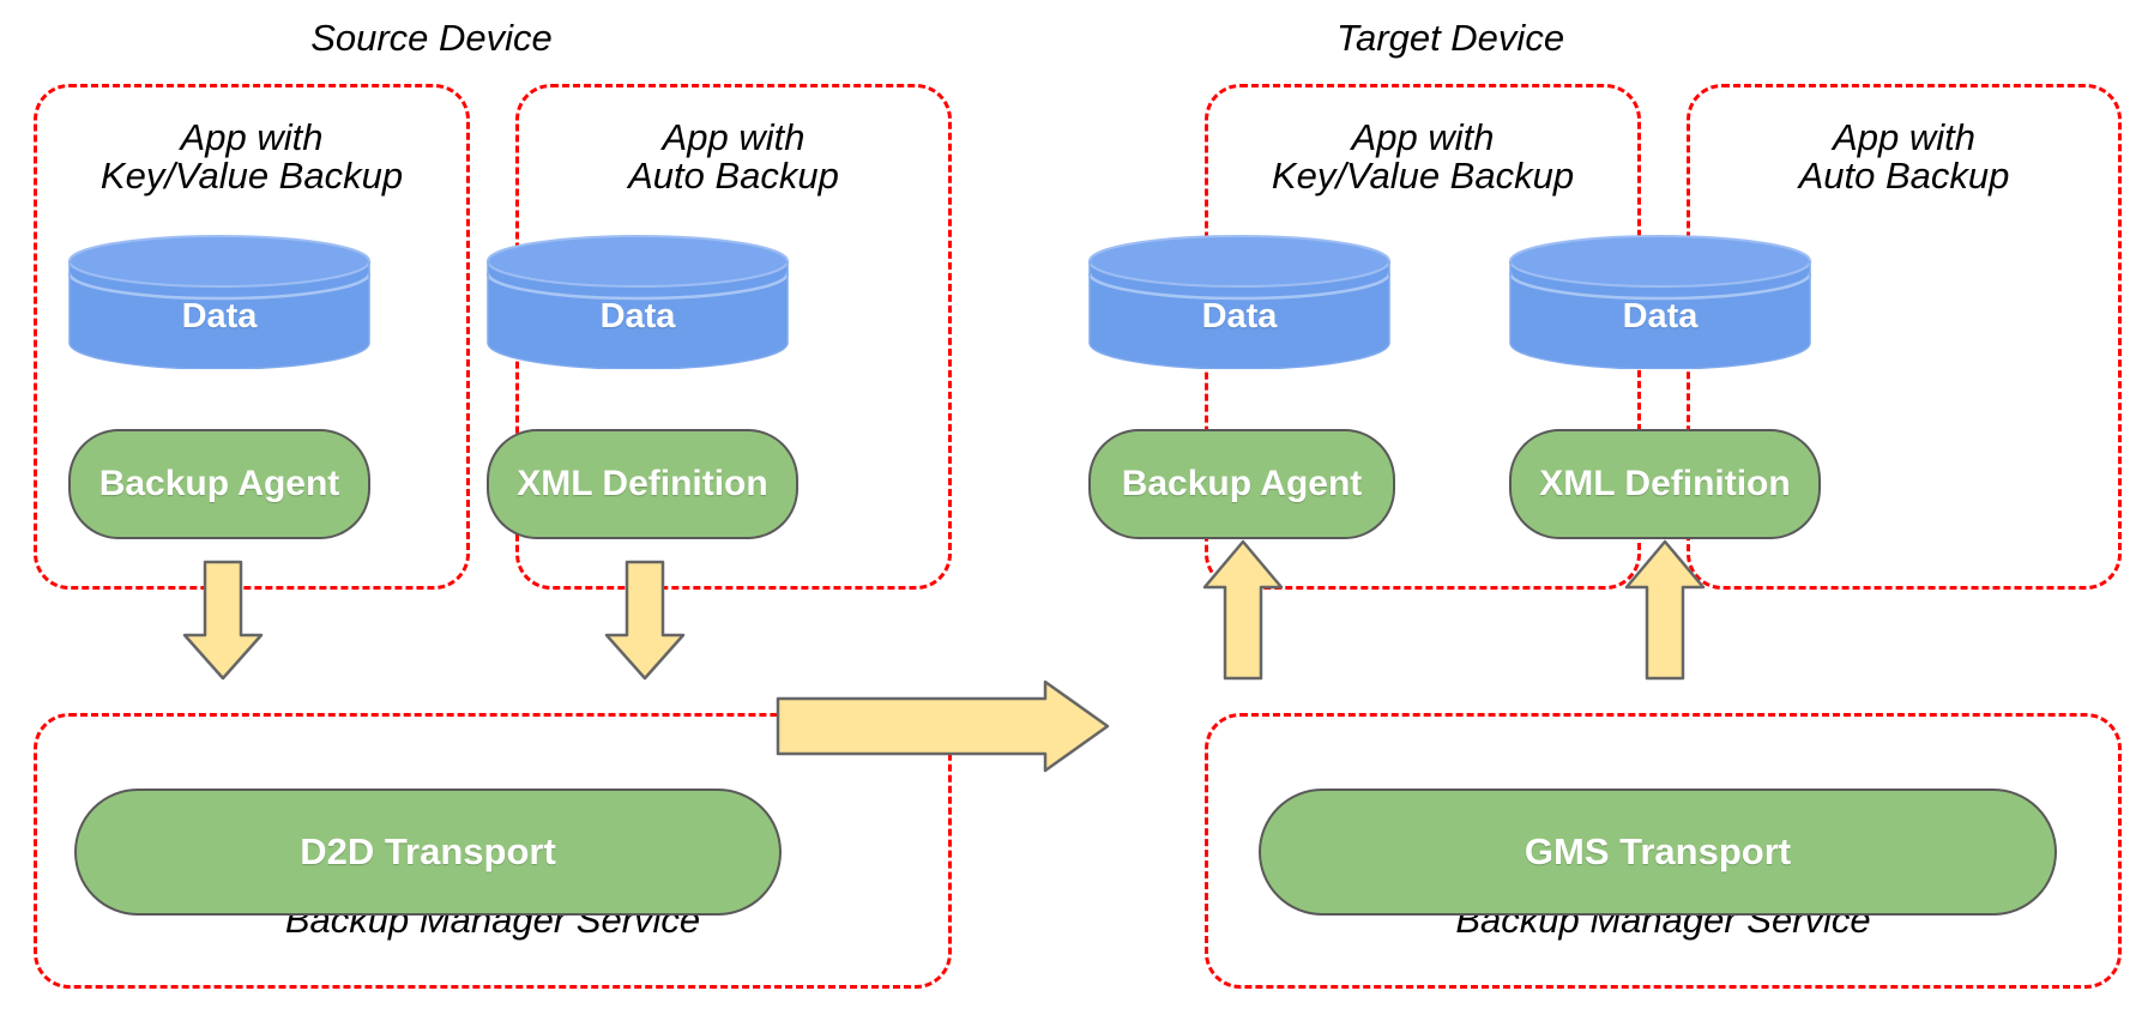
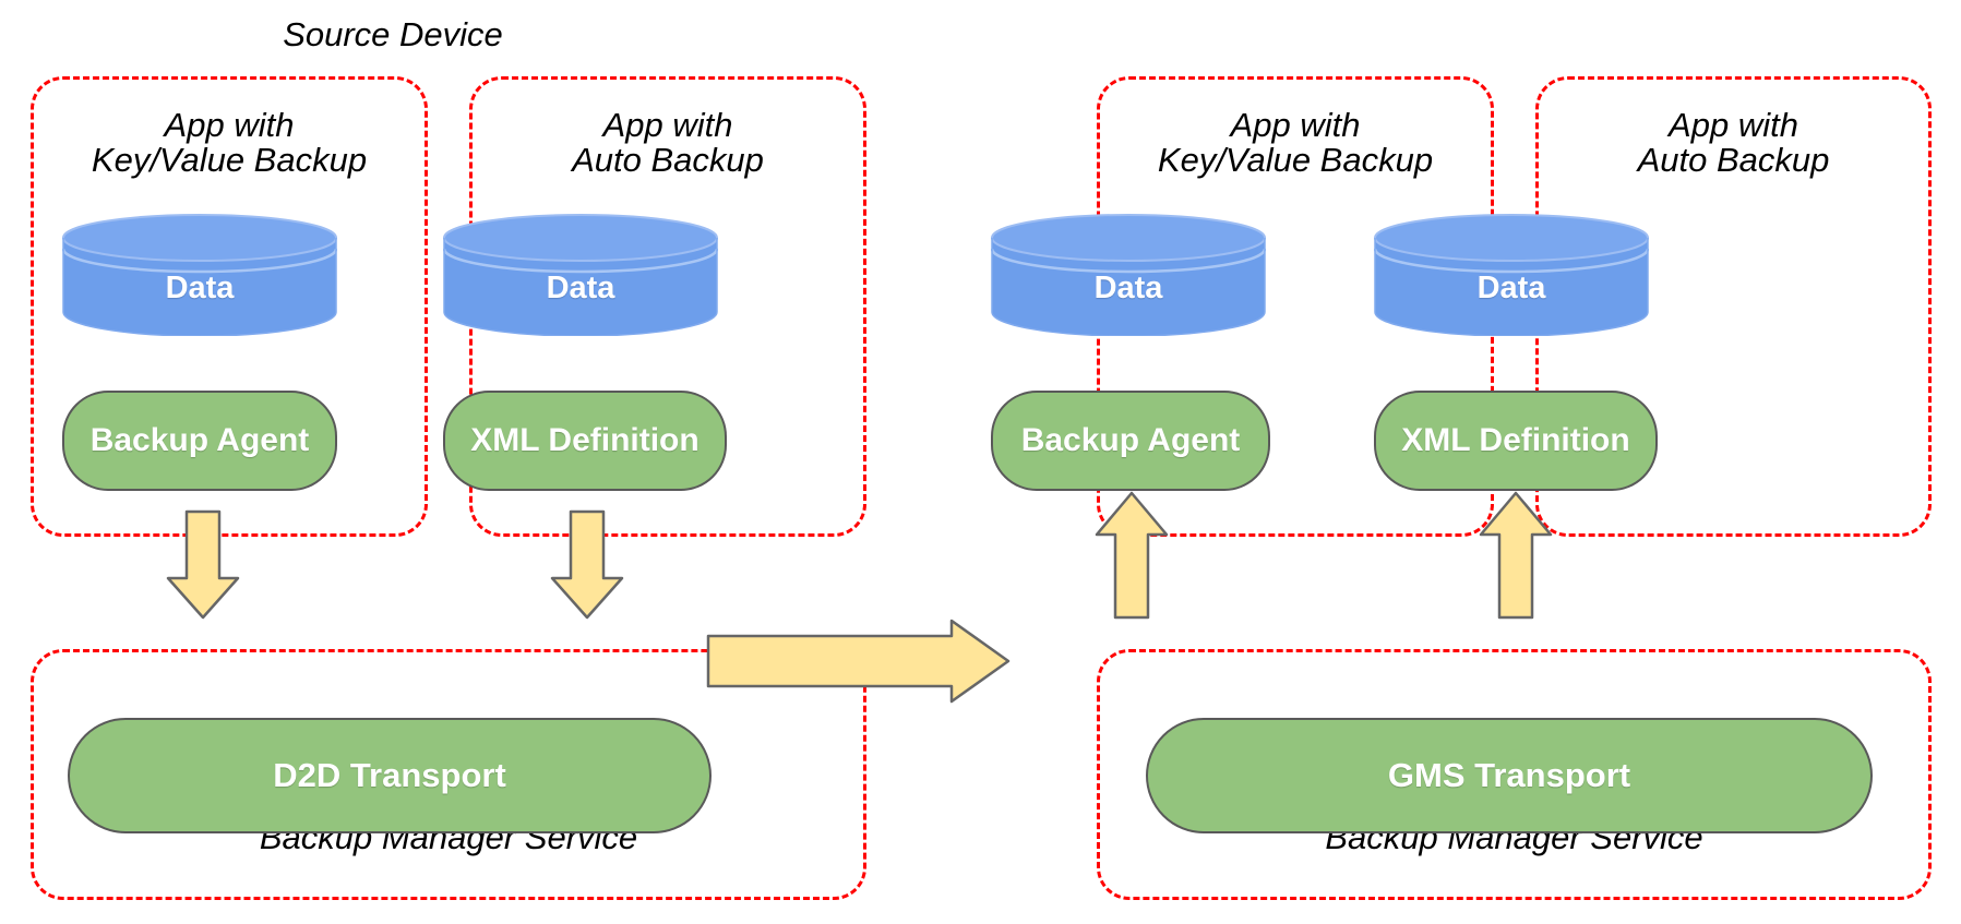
  Source Device
- Target Device
  App with
  Key/Value Backup
  Data
  Backup Agent
  App with
  Auto Backup
  Data
  XML Definition
  Backup Manager Service
  D2D Transport
  App with
  Key/Value Backup
  Data
  Backup Agent
  App with
  Auto Backup
  Data
  XML Definition
  Backup Manager Service
  GMS Transport
